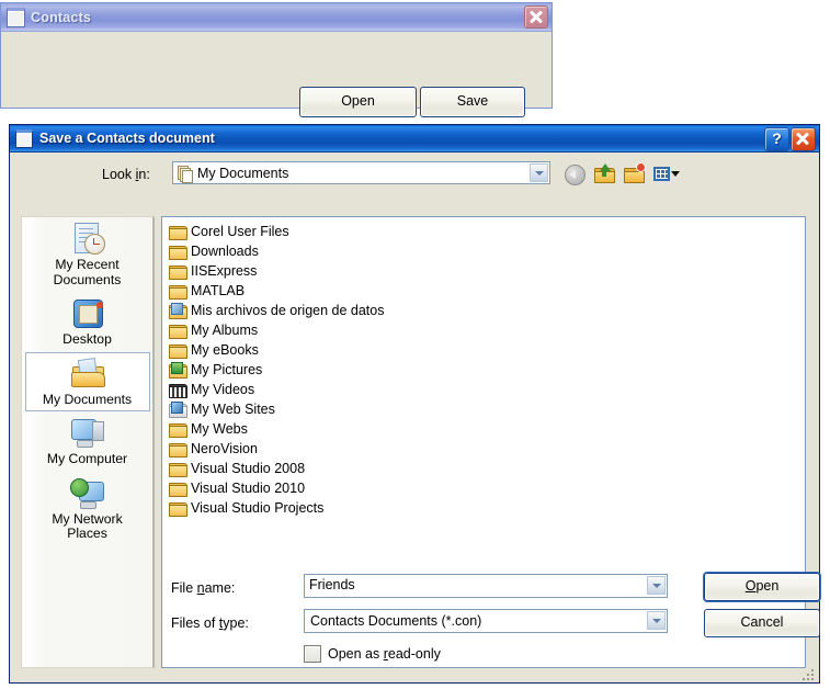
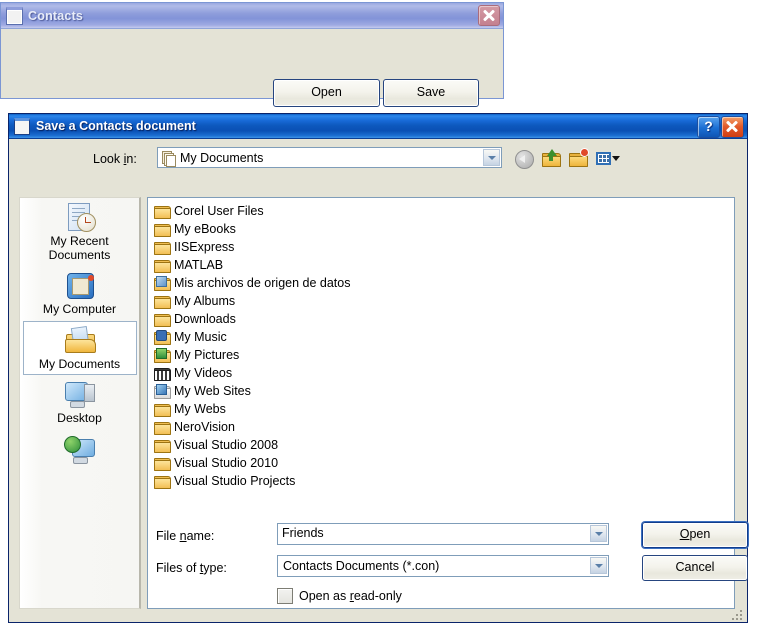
  Contacts
  Open
  Save
  Save a Contacts document
  ?
  Look in:
  My Documents
  My Recent
  Documents
- Desktop
+ My Computer
  My Documents
- My Computer
+ Desktop
- My Network
- Places
  Corel User Files
- Downloads
+ My eBooks
  IISExpress
  MATLAB
  Mis archivos de origen de datos
  My Albums
- My eBooks
+ Downloads
+ My Music
  My Pictures
  My Videos
  My Web Sites
  My Webs
  NeroVision
  Visual Studio 2008
  Visual Studio 2010
  Visual Studio Projects
  File name:
  Friends
  Files of type:
  Contacts Documents (*.con)
  Open as read-only
  Open
  Cancel
